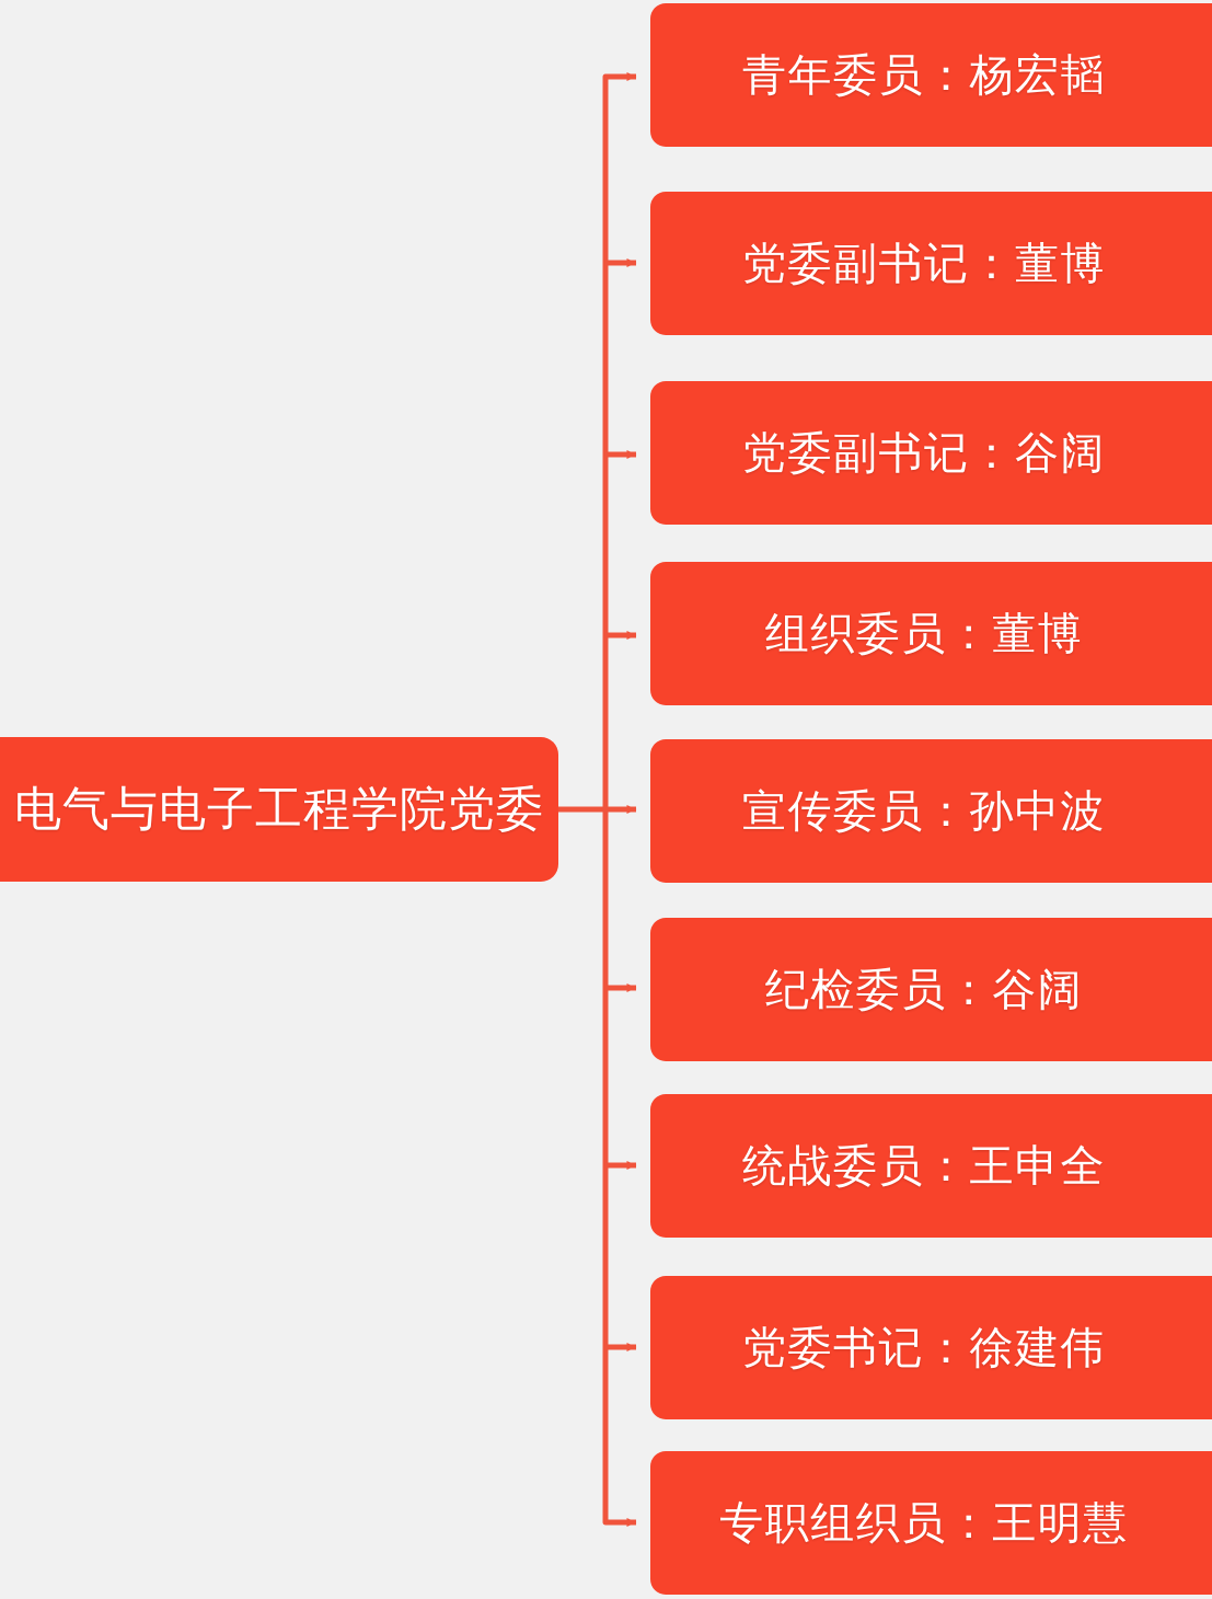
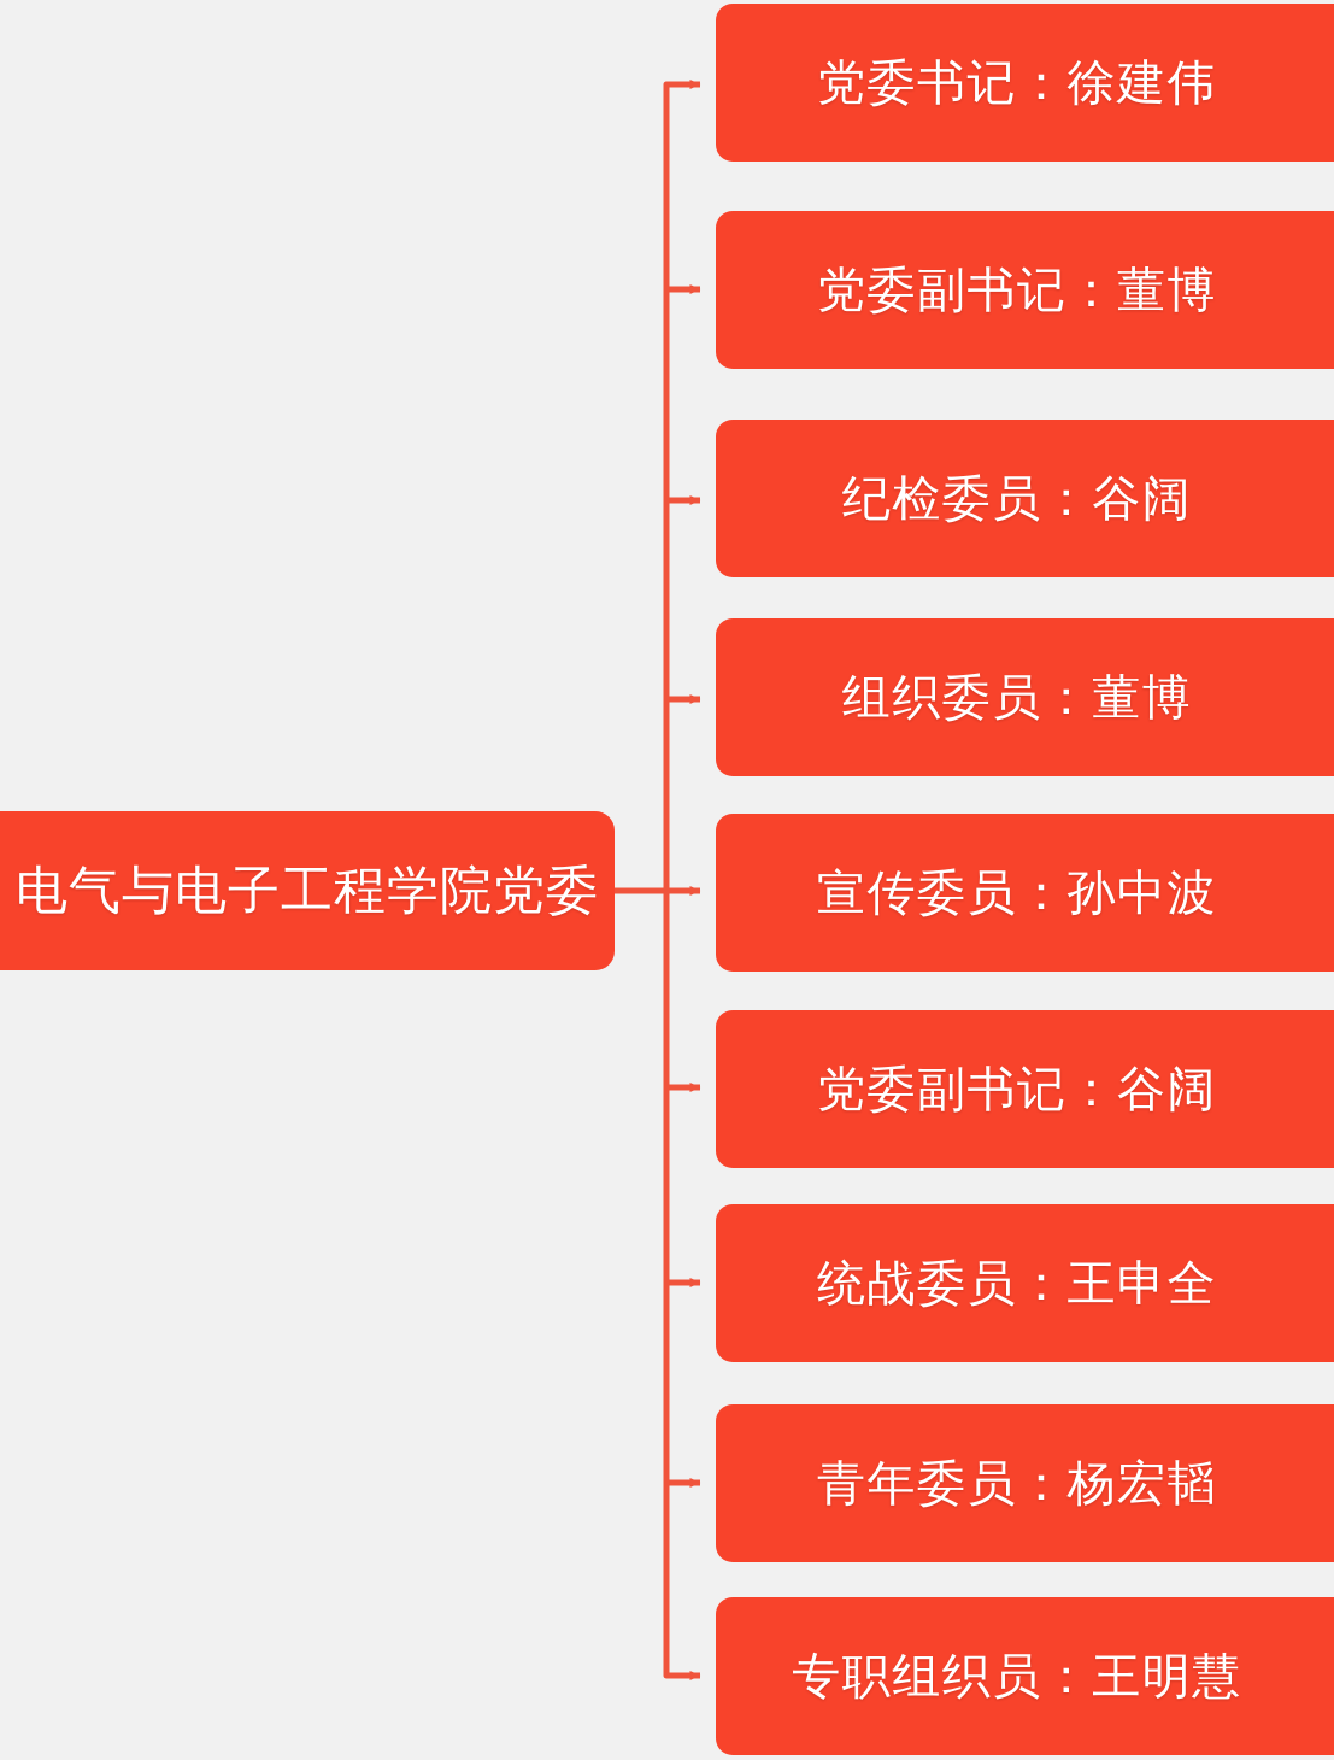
  电气与电子工程学院党委
- 青年委员：杨宏韬
+ 党委书记：徐建伟
  党委副书记：董博
- 党委副书记：谷阔
+ 纪检委员：谷阔
  组织委员：董博
  宣传委员：孙中波
- 纪检委员：谷阔
+ 党委副书记：谷阔
  统战委员：王申全
- 党委书记：徐建伟
+ 青年委员：杨宏韬
  专职组织员：王明慧
